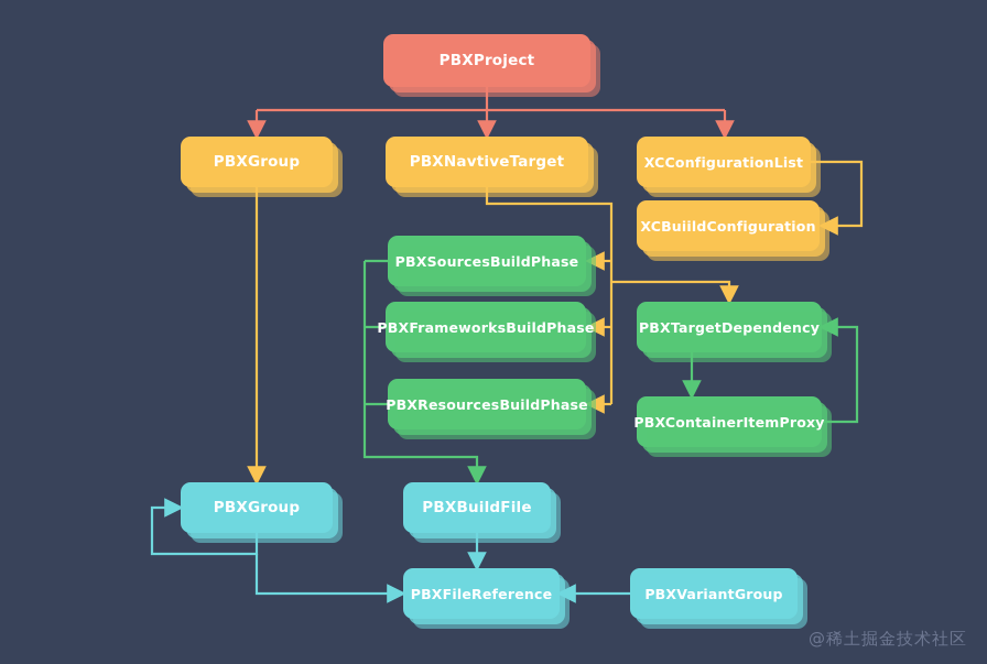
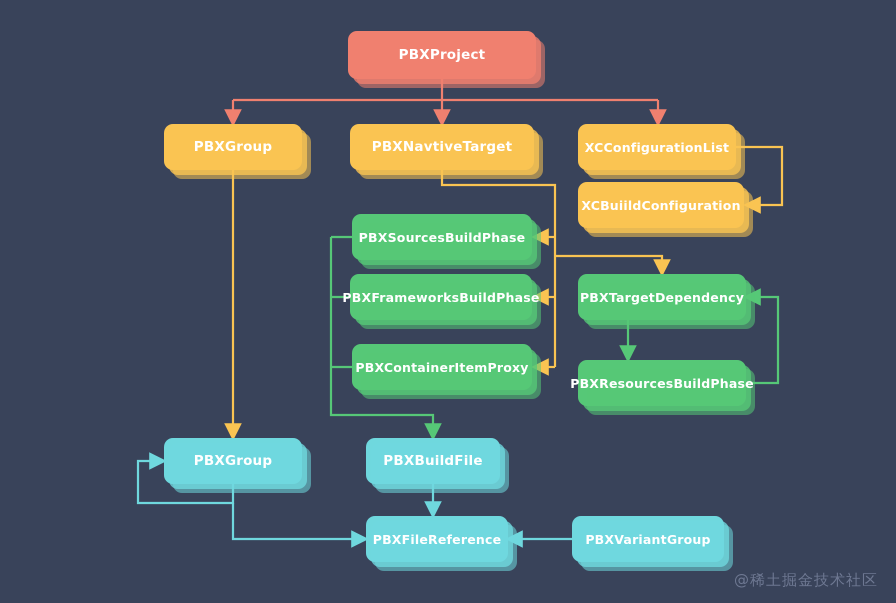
  PBXProject
  PBXGroup
  PBXNavtiveTarget
  XCConfigurationList
  XCBuiildConfiguration
  PBXSourcesBuildPhase
  PBXFrameworksBuildPhase
- PBXResourcesBuildPhase
+ PBXContainerItemProxy
  PBXTargetDependency
- PBXContainerItemProxy
+ PBXResourcesBuildPhase
  PBXGroup
  PBXBuildFile
  PBXFileReference
  PBXVariantGroup
  @稀土掘金技术社区
